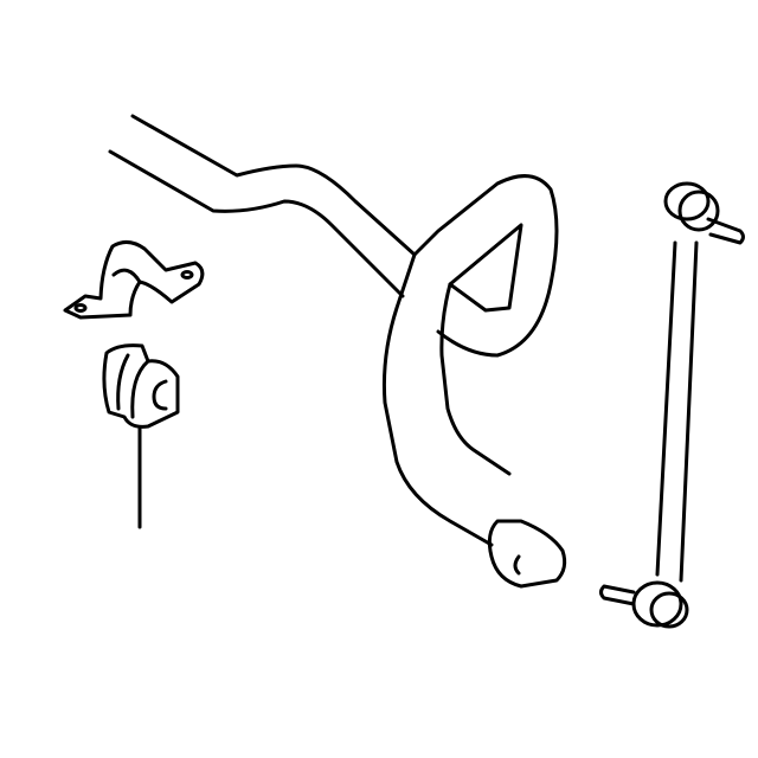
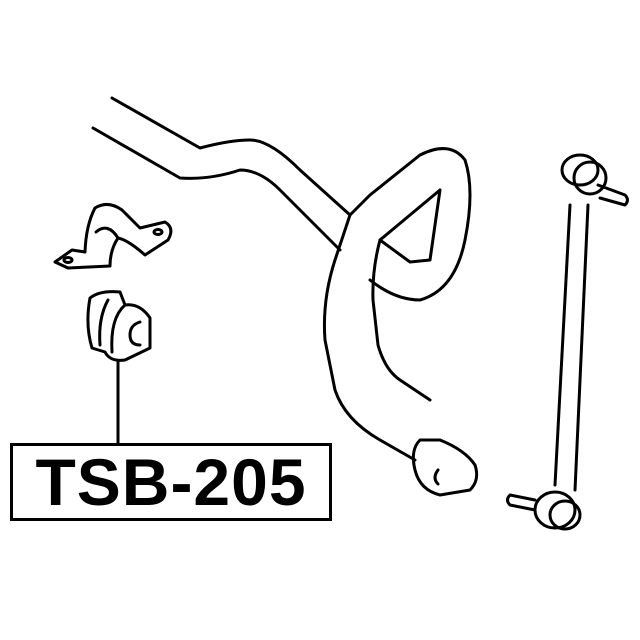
+ TSB-205
